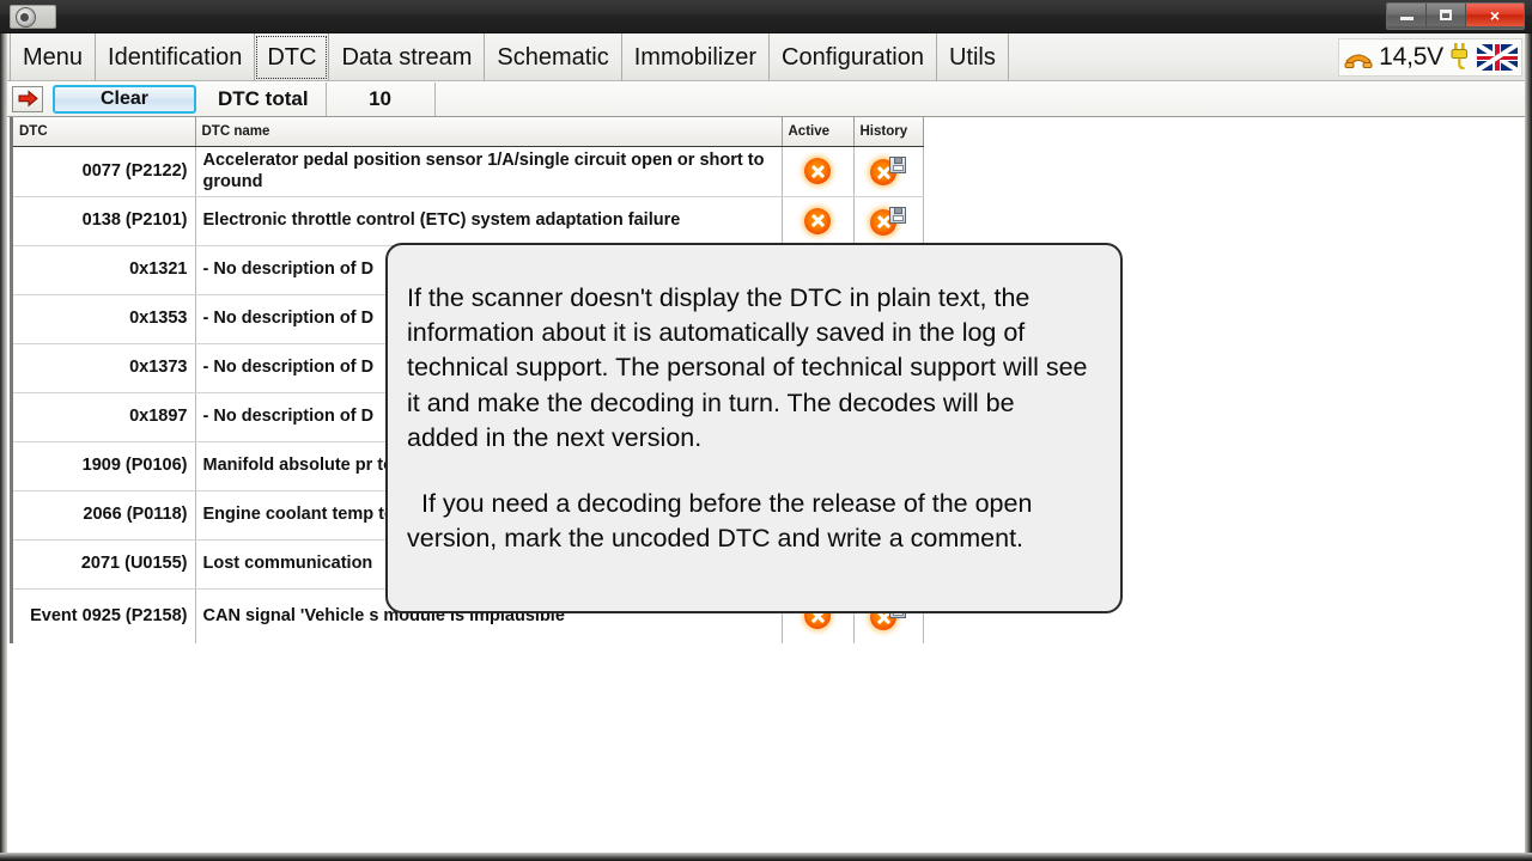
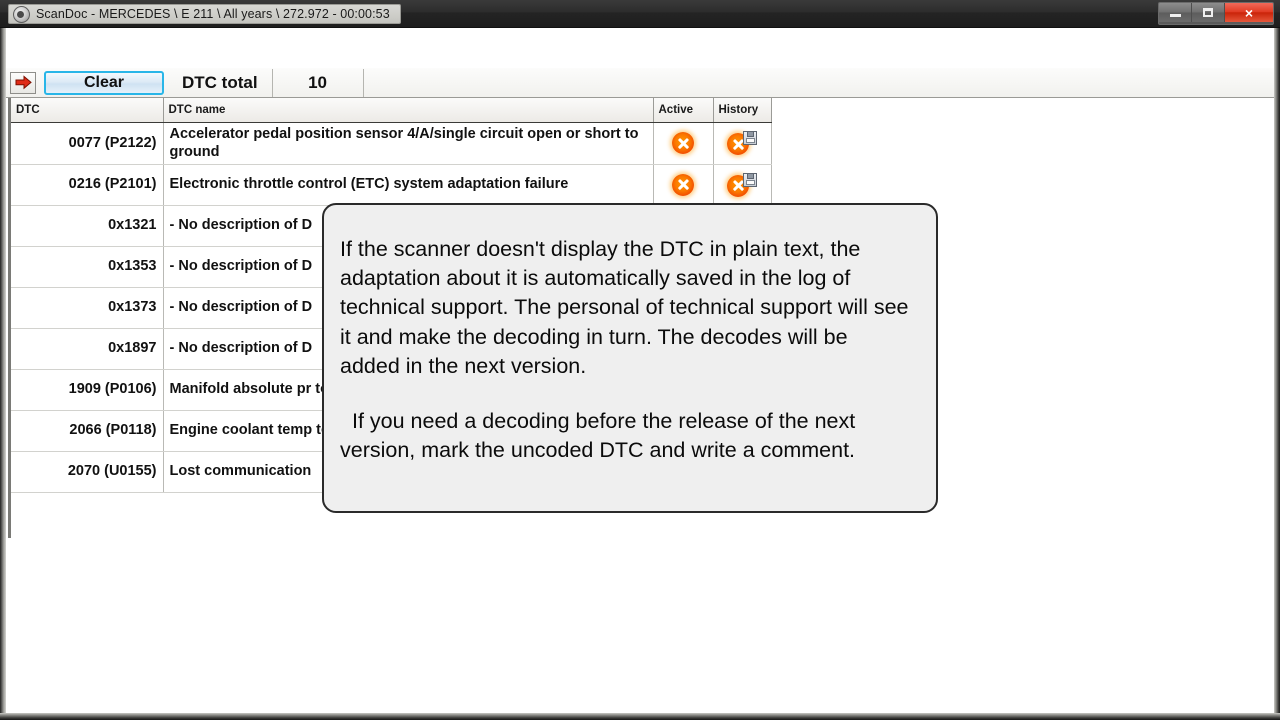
+ ScanDoc - MERCEDES \ E 211 \ All years \ 272.972 - 00:00:53
  ×
- Menu
- Identification
- DTC
- Data stream
- Schematic
- Immobilizer
- Configuration
- Utils
- 14,5V
  Clear
  DTC total
  10
  DTC	DTC name	Active	History
- 0077 (P2122)	Accelerator pedal position sensor 1/A/single circuit open or short to ground
+ 0077 (P2122)	Accelerator pedal position sensor 4/A/single circuit open or short to ground
- 0138 (P2101)	Electronic throttle control (ETC) system adaptation failure
+ 0216 (P2101)	Electronic throttle control (ETC) system adaptation failure
  0x1321	- No description of D
  0x1353	- No description of D
  0x1373	- No description of D
  0x1897	- No description of D
  1909 (P0106)	Manifold absolute pr t
  2066 (P0118)	Engine coolant temp t
- 2071 (U0155)	Lost communication
+ 2070 (U0155)	Lost communication
- Event 0925 (P2158)	CAN signal 'Vehicle s module is implausible
- If the scanner doesn't display the DTC in plain text, the information about it is automatically saved in the log of technical support. The personal of technical support will see it and make the decoding in turn. The decodes will be added in the next version.
+ If the scanner doesn't display the DTC in plain text, the adaptation about it is automatically saved in the log of technical support. The personal of technical support will see it and make the decoding in turn. The decodes will be added in the next version.
- If you need a decoding before the release of the open version, mark the uncoded DTC and write a comment.
+ If you need a decoding before the release of the next version, mark the uncoded DTC and write a comment.
